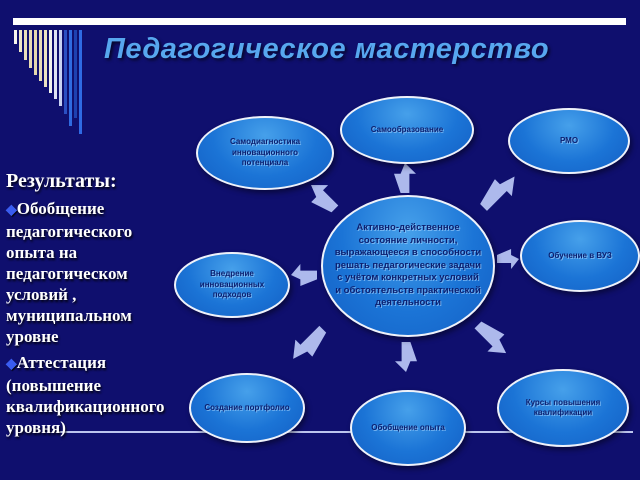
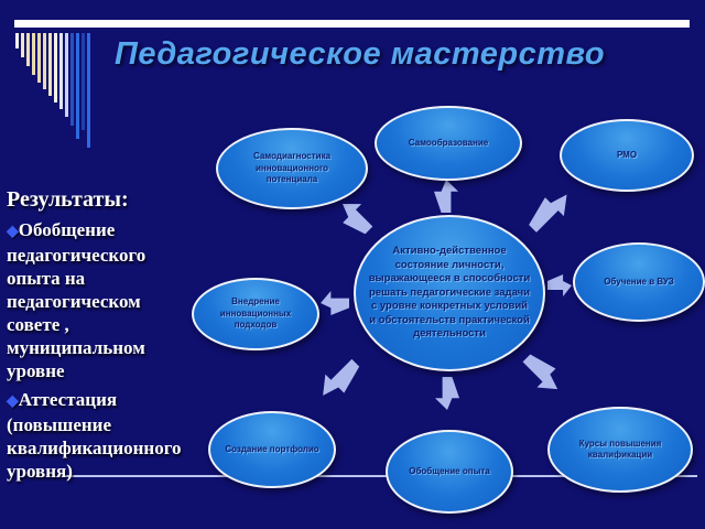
  Педагогическое мастерство
  Результаты:
- ◆Обобщение педагогического опыта на педагогическом условий , муниципальном уровне
+ ◆Обобщение педагогического опыта на педагогическом совете , муниципальном уровне
  ◆Аттестация (повышение квалификационного уровня)
- Активно-действенное состояние личности, выражающееся в способности решать педагогические задачи с учётом конкретных условий и обстоятельств практической деятельности
+ Активно-действенное состояние личности, выражающееся в способности решать педагогические задачи с уровне конкретных условий и обстоятельств практической деятельности
  Самодиагностика инновационного потенциала
  Самообразование
  РМО
  Обучение в ВУЗ
  Курсы повышения квалификации
  Обобщение опыта
  Создание портфолио
  Внедрение инновационных подходов
